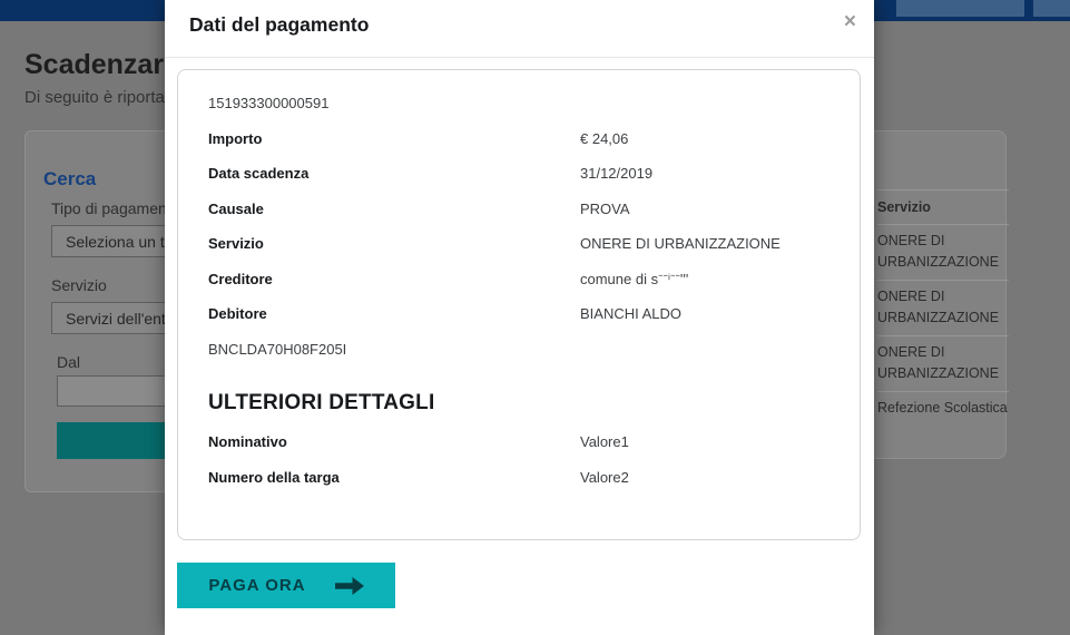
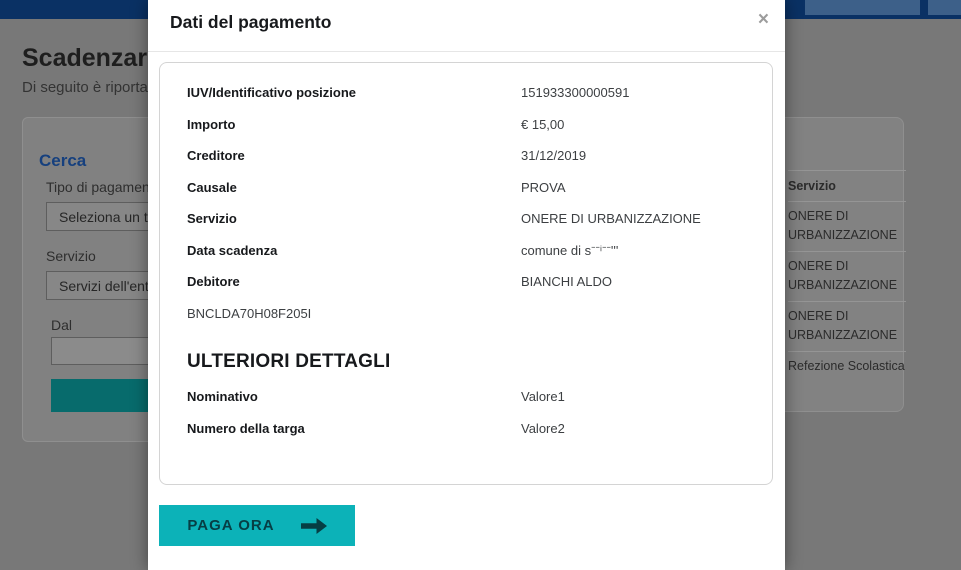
  Scadenzar
  Di seguito è riporta
  Cerca
  Tipo di pagamen
  Seleziona un t
  Servizio
  Servizi dell'ent
  Dal
  Servizio
  ONERE DI URBANIZZAZIONE
  ONERE DI URBANIZZAZIONE
  ONERE DI URBANIZZAZIONE
  Refezione Scolastica
  Dati del pagamento
  ×
+ IUV/Identificativo posizione
  151933300000591
  Importo
- € 24,06
+ € 15,00
- Data scadenza
+ Creditore
  31/12/2019
  Causale
  PROVA
  Servizio
  ONERE DI URBANIZZAZIONE
- Creditore
+ Data scadenza
  comune di s⁻⁻ⁱ⁻⁻'''
  Debitore
  BIANCHI ALDO
  BNCLDA70H08F205I
  ULTERIORI DETTAGLI
  Nominativo
  Valore1
  Numero della targa
  Valore2
  PAGA ORA
